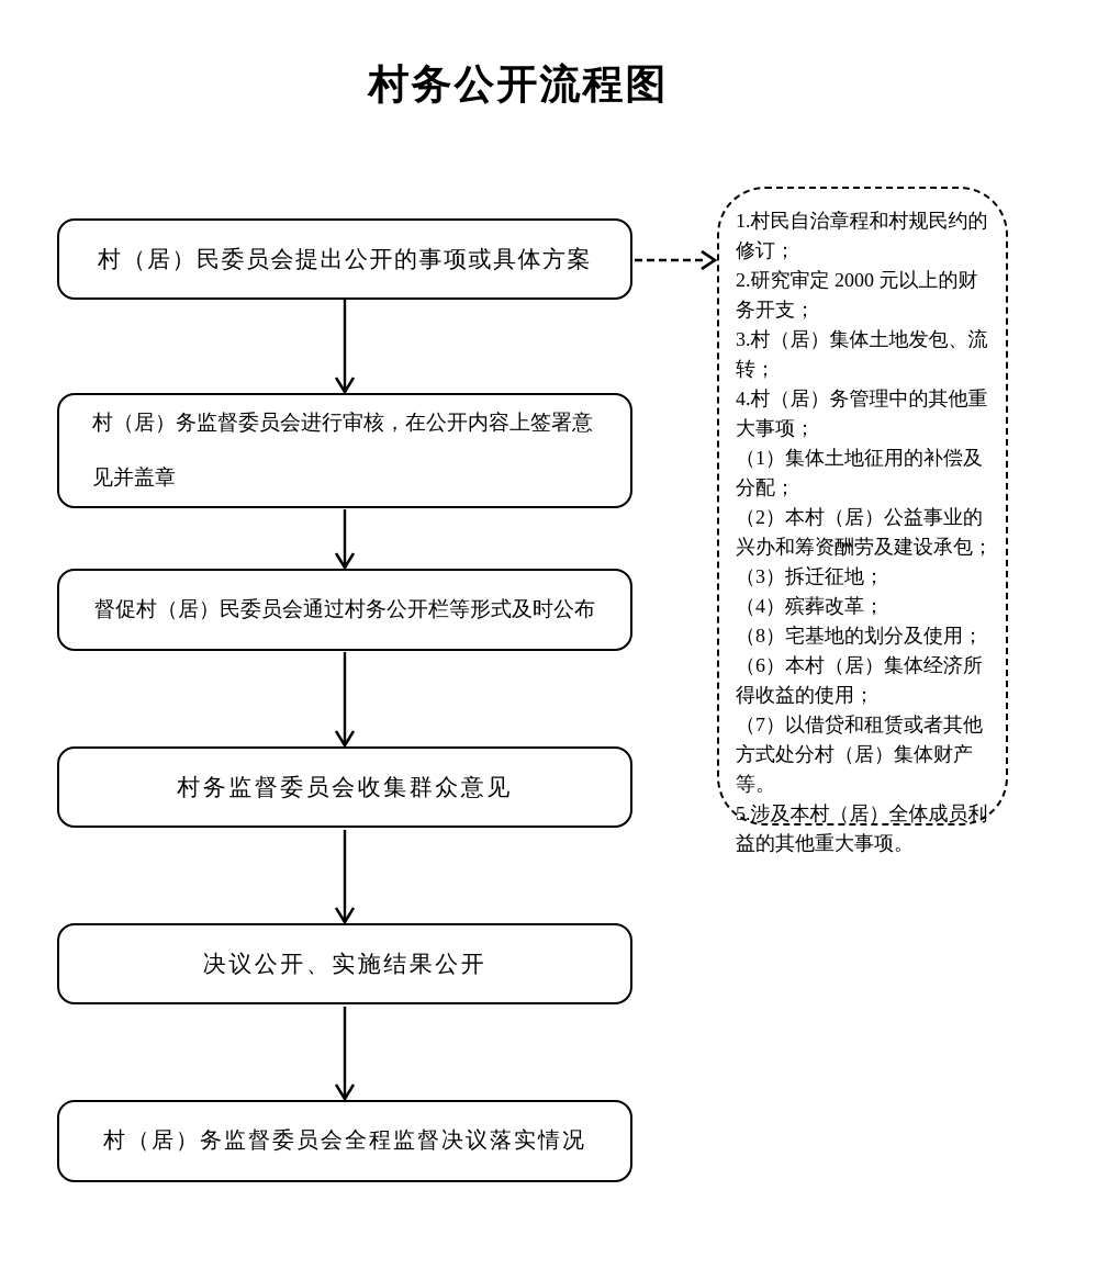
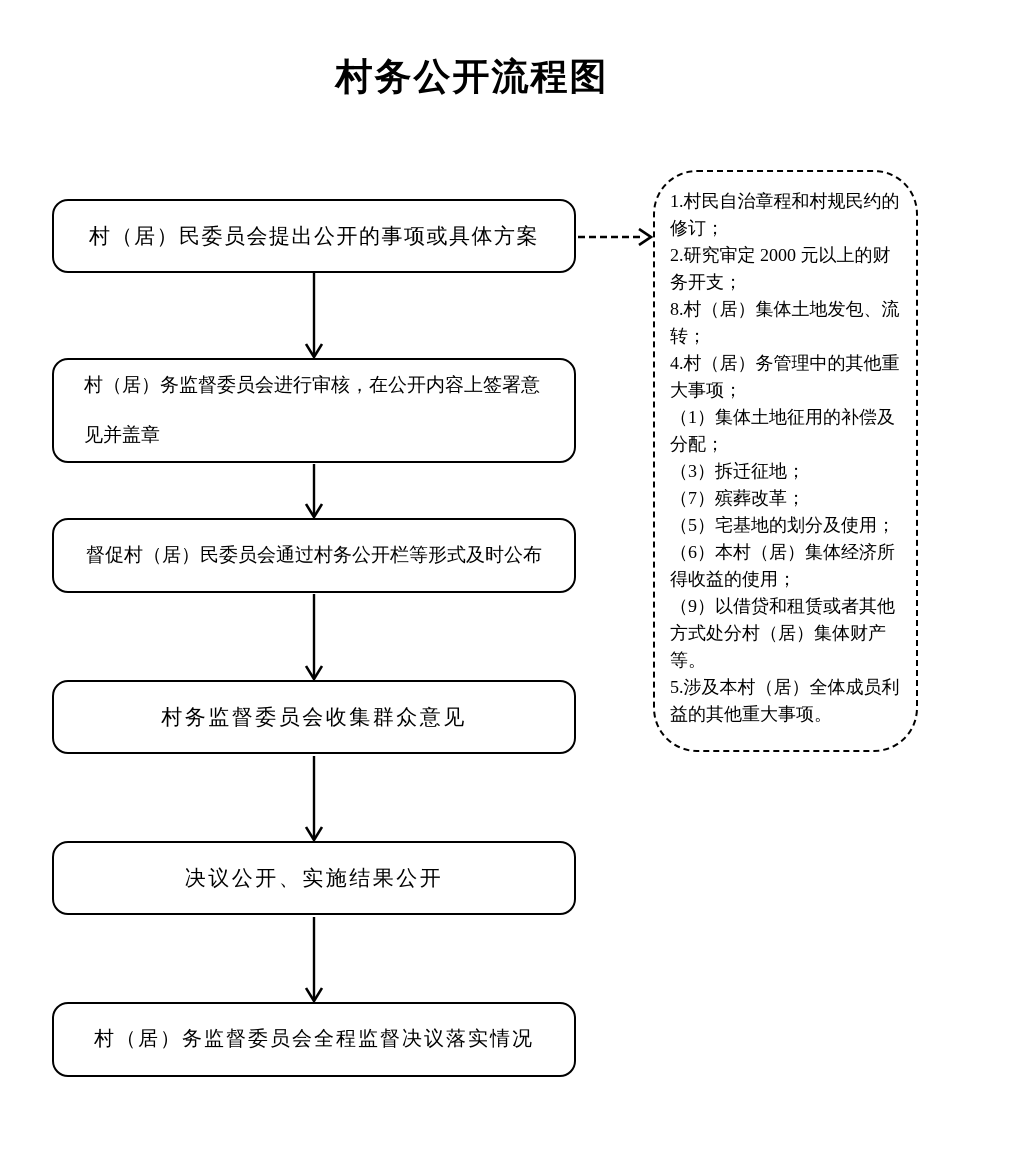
  村务公开流程图
  村（居）民委员会提出公开的事项或具体方案
  村（居）务监督委员会进行审核，在公开内容上签署意见并盖章
  督促村（居）民委员会通过村务公开栏等形式及时公布
  村务监督委员会收集群众意见
  决议公开、实施结果公开
  村（居）务监督委员会全程监督决议落实情况
  1.村民自治章程和村规民约的修订；
  2.研究审定 2000 元以上的财务开支；
- 3.村（居）集体土地发包、流转；
+ 8.村（居）集体土地发包、流转；
  4.村（居）务管理中的其他重大事项；
  （1）集体土地征用的补偿及分配；
- （2）本村（居）公益事业的兴办和筹资酬劳及建设承包；
  （3）拆迁征地；
- （4）殡葬改革；
+ （7）殡葬改革；
- （8）宅基地的划分及使用；
+ （5）宅基地的划分及使用；
  （6）本村（居）集体经济所得收益的使用；
- （7）以借贷和租赁或者其他方式处分村（居）集体财产等。
+ （9）以借贷和租赁或者其他方式处分村（居）集体财产等。
  5.涉及本村（居）全体成员利益的其他重大事项。
